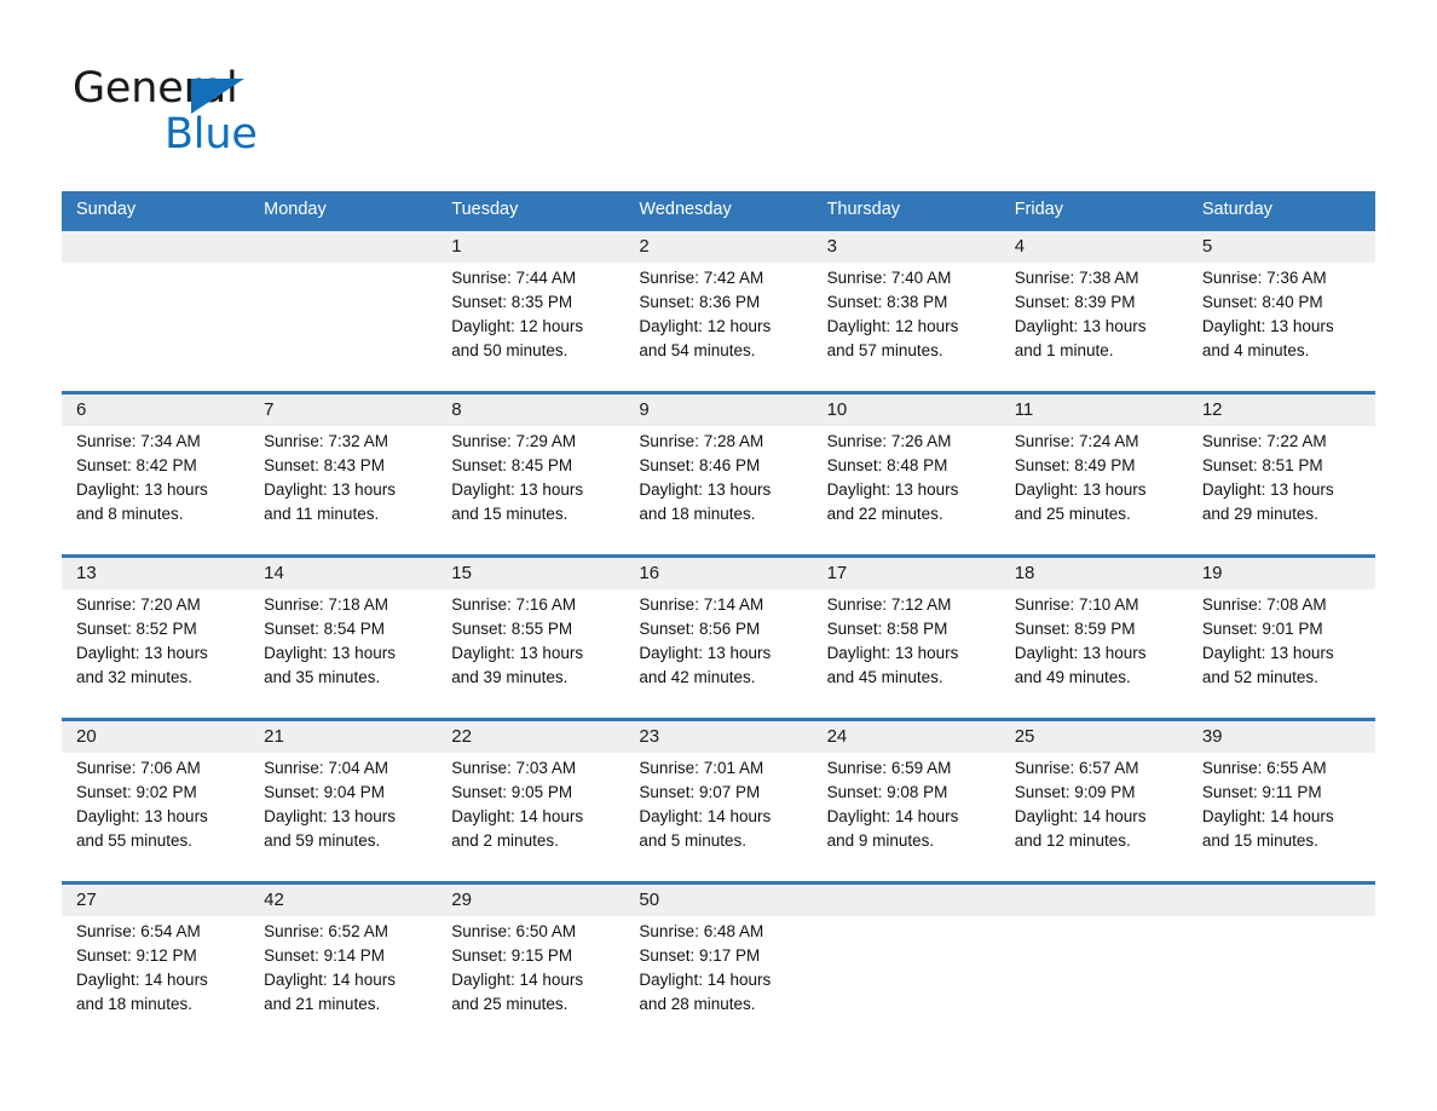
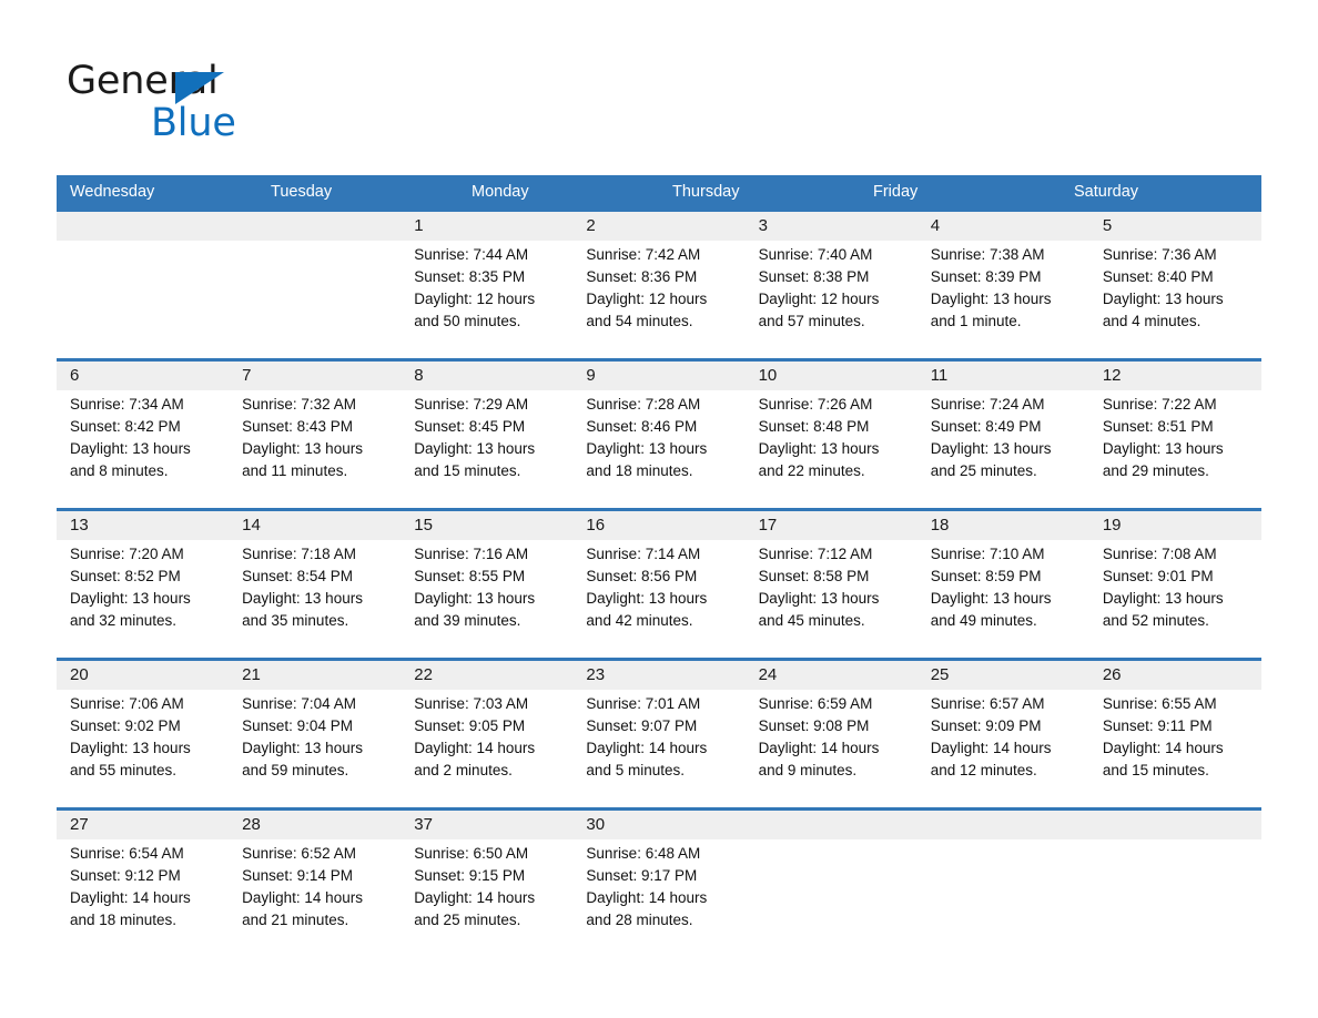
  General
  Blue
- Sunday
- Monday
+ Wednesday
  Tuesday
- Wednesday
+ Monday
  Thursday
  Friday
  Saturday
  1
  Sunrise: 7:44 AM
  Sunset: 8:35 PM
  Daylight: 12 hours
  and 50 minutes.
  2
  Sunrise: 7:42 AM
  Sunset: 8:36 PM
  Daylight: 12 hours
  and 54 minutes.
  3
  Sunrise: 7:40 AM
  Sunset: 8:38 PM
  Daylight: 12 hours
  and 57 minutes.
  4
  Sunrise: 7:38 AM
  Sunset: 8:39 PM
  Daylight: 13 hours
  and 1 minute.
  5
  Sunrise: 7:36 AM
  Sunset: 8:40 PM
  Daylight: 13 hours
  and 4 minutes.
  6
  Sunrise: 7:34 AM
  Sunset: 8:42 PM
  Daylight: 13 hours
  and 8 minutes.
  7
  Sunrise: 7:32 AM
  Sunset: 8:43 PM
  Daylight: 13 hours
  and 11 minutes.
  8
  Sunrise: 7:29 AM
  Sunset: 8:45 PM
  Daylight: 13 hours
  and 15 minutes.
  9
  Sunrise: 7:28 AM
  Sunset: 8:46 PM
  Daylight: 13 hours
  and 18 minutes.
  10
  Sunrise: 7:26 AM
  Sunset: 8:48 PM
  Daylight: 13 hours
  and 22 minutes.
  11
  Sunrise: 7:24 AM
  Sunset: 8:49 PM
  Daylight: 13 hours
  and 25 minutes.
  12
  Sunrise: 7:22 AM
  Sunset: 8:51 PM
  Daylight: 13 hours
  and 29 minutes.
  13
  Sunrise: 7:20 AM
  Sunset: 8:52 PM
  Daylight: 13 hours
  and 32 minutes.
  14
  Sunrise: 7:18 AM
  Sunset: 8:54 PM
  Daylight: 13 hours
  and 35 minutes.
  15
  Sunrise: 7:16 AM
  Sunset: 8:55 PM
  Daylight: 13 hours
  and 39 minutes.
  16
  Sunrise: 7:14 AM
  Sunset: 8:56 PM
  Daylight: 13 hours
  and 42 minutes.
  17
  Sunrise: 7:12 AM
  Sunset: 8:58 PM
  Daylight: 13 hours
  and 45 minutes.
  18
  Sunrise: 7:10 AM
  Sunset: 8:59 PM
  Daylight: 13 hours
  and 49 minutes.
  19
  Sunrise: 7:08 AM
  Sunset: 9:01 PM
  Daylight: 13 hours
  and 52 minutes.
  20
  Sunrise: 7:06 AM
  Sunset: 9:02 PM
  Daylight: 13 hours
  and 55 minutes.
  21
  Sunrise: 7:04 AM
  Sunset: 9:04 PM
  Daylight: 13 hours
  and 59 minutes.
  22
  Sunrise: 7:03 AM
  Sunset: 9:05 PM
  Daylight: 14 hours
  and 2 minutes.
  23
  Sunrise: 7:01 AM
  Sunset: 9:07 PM
  Daylight: 14 hours
  and 5 minutes.
  24
  Sunrise: 6:59 AM
  Sunset: 9:08 PM
  Daylight: 14 hours
  and 9 minutes.
  25
  Sunrise: 6:57 AM
  Sunset: 9:09 PM
  Daylight: 14 hours
  and 12 minutes.
- 39
+ 26
  Sunrise: 6:55 AM
  Sunset: 9:11 PM
  Daylight: 14 hours
  and 15 minutes.
  27
  Sunrise: 6:54 AM
  Sunset: 9:12 PM
  Daylight: 14 hours
  and 18 minutes.
- 42
+ 28
  Sunrise: 6:52 AM
  Sunset: 9:14 PM
  Daylight: 14 hours
  and 21 minutes.
- 29
+ 37
  Sunrise: 6:50 AM
  Sunset: 9:15 PM
  Daylight: 14 hours
  and 25 minutes.
- 50
+ 30
  Sunrise: 6:48 AM
  Sunset: 9:17 PM
  Daylight: 14 hours
  and 28 minutes.
